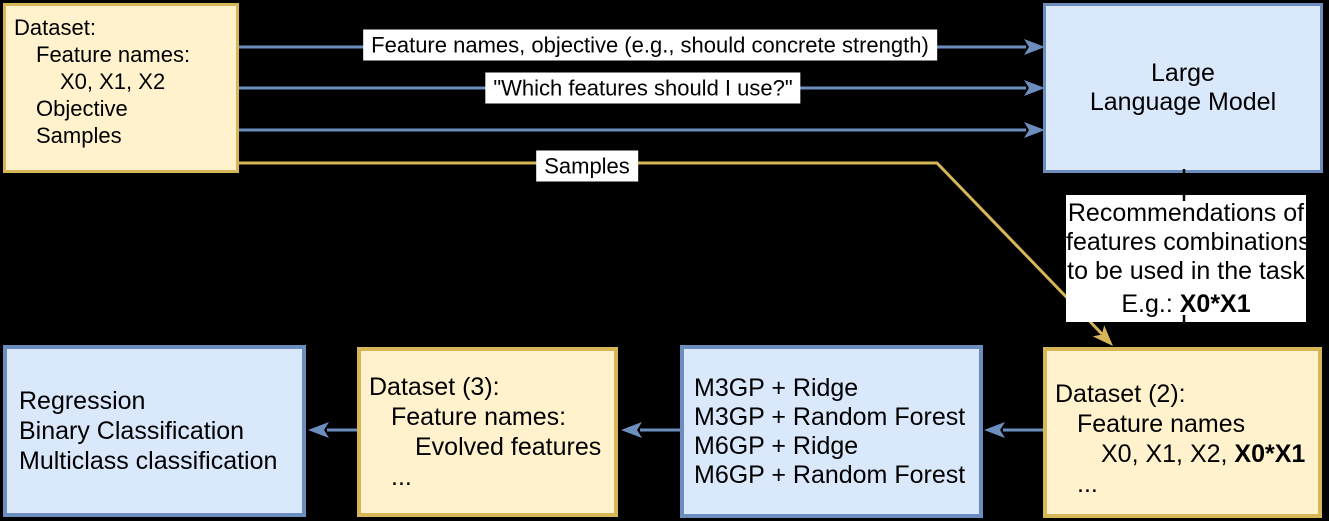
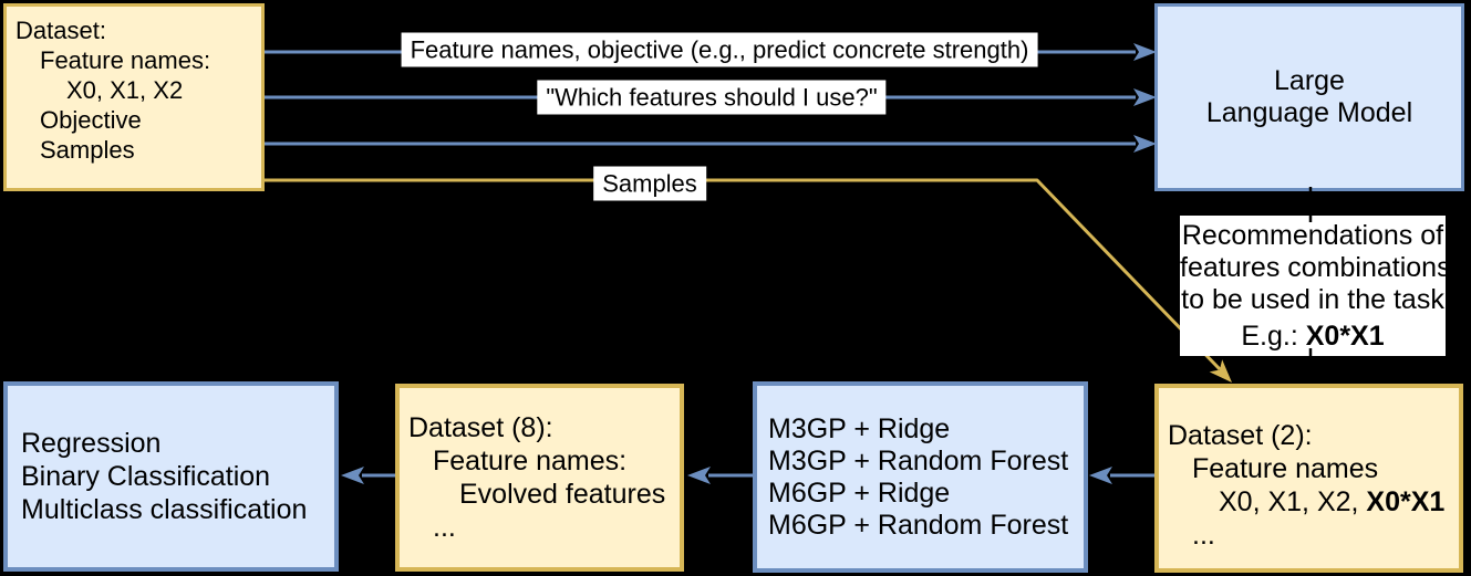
  Dataset:
  Feature names:
  X0, X1, X2
  Objective
  Samples
  Large
  Language Model
- Feature names, objective (e.g., should concrete strength)
+ Feature names, objective (e.g., predict concrete strength)
  "Which features should I use?"
  Samples
  Recommendations of
  features combinations
  to be used in the task
  E.g.: X0*X1
  Regression
  Binary Classification
  Multiclass classification
- Dataset (3):
+ Dataset (8):
  Feature names:
  Evolved features
  ...
  M3GP + Ridge
  M3GP + Random Forest
  M6GP + Ridge
  M6GP + Random Forest
  Dataset (2):
  Feature names
  X0, X1, X2, X0*X1
  ...
